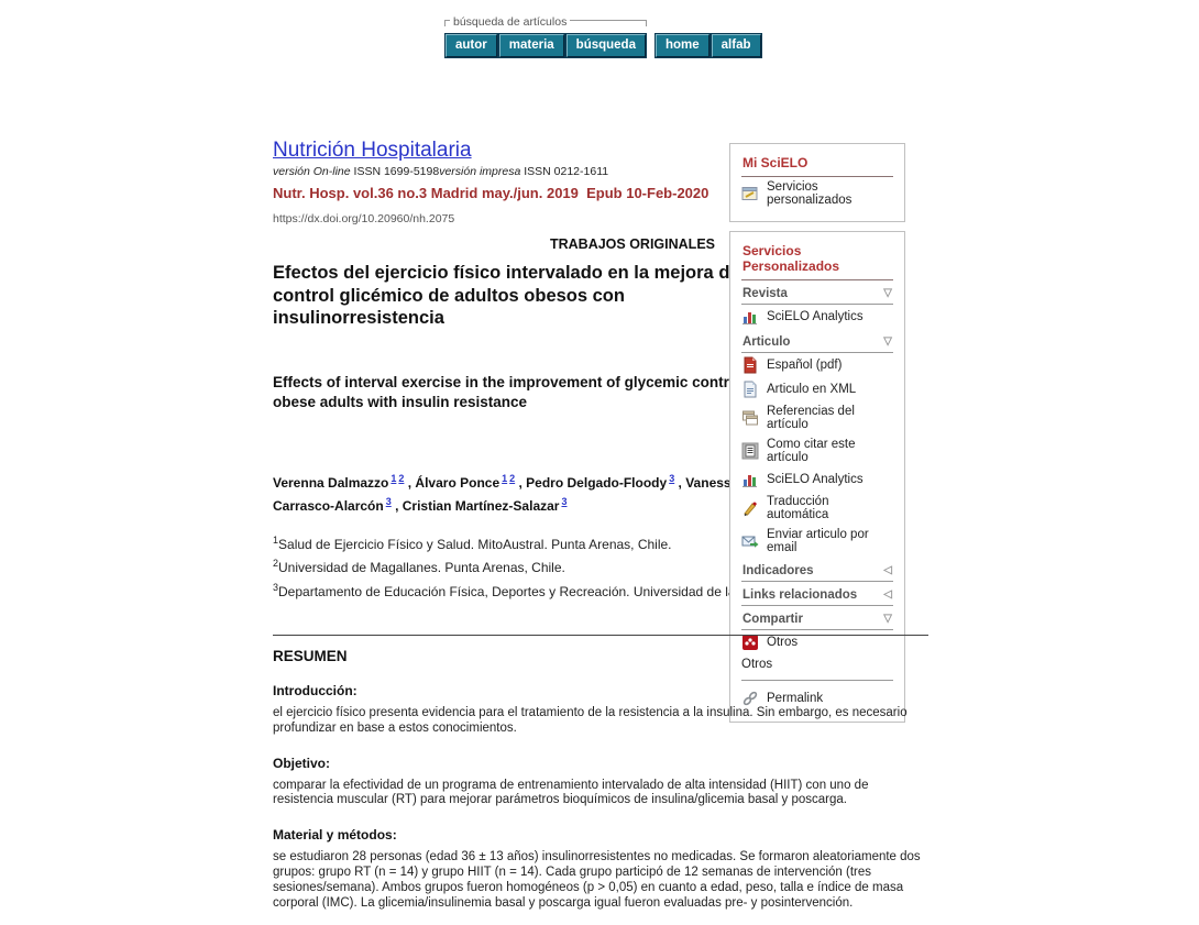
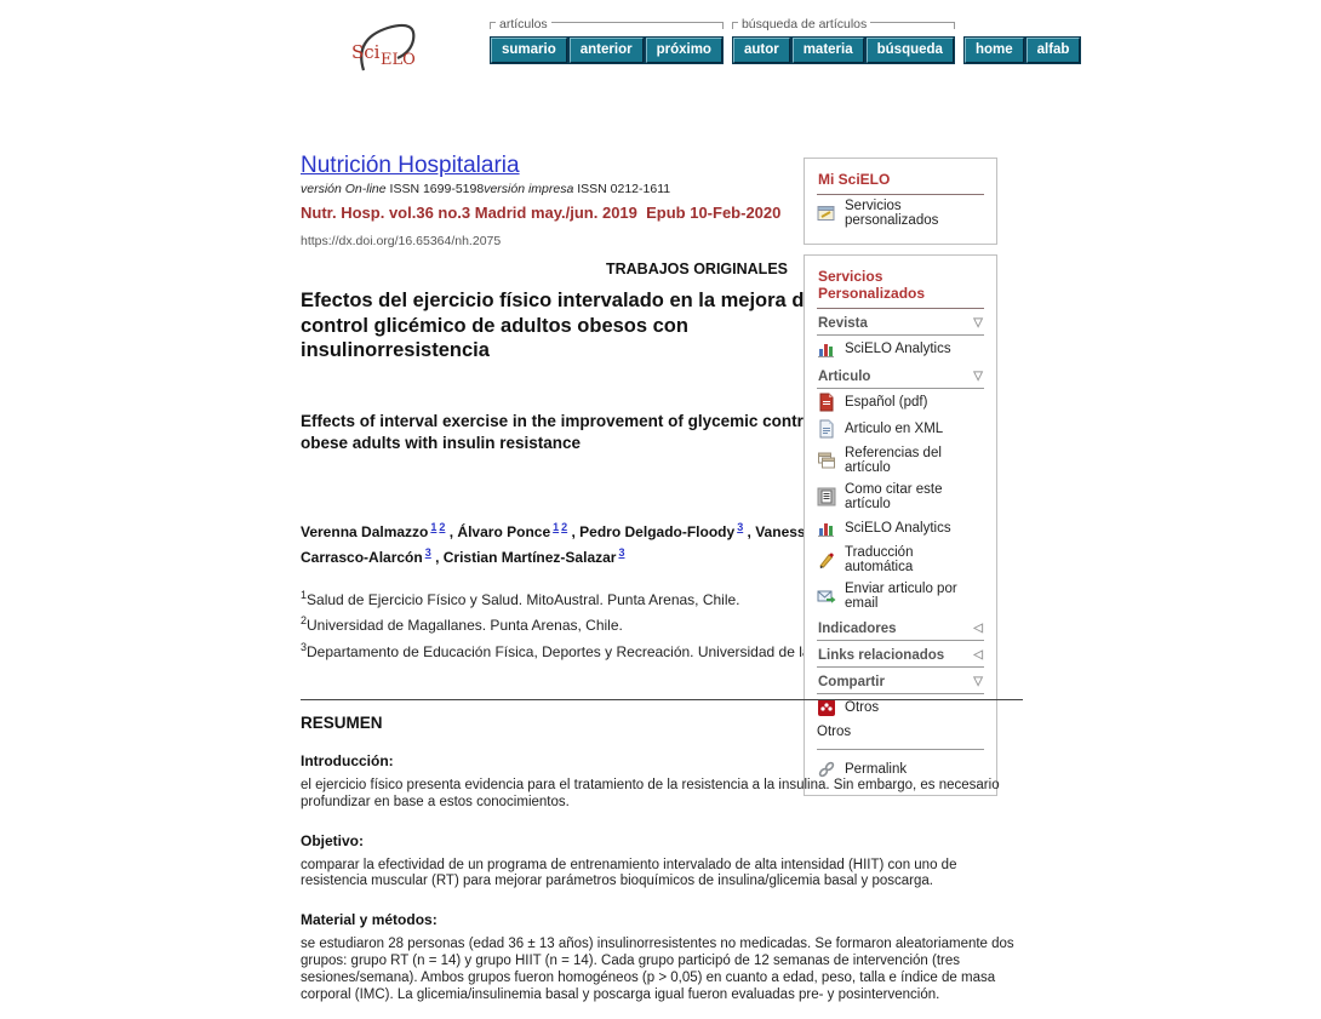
+ Sci
+ ELO
+ artículos
+ sumario
+ anterior
+ próximo
  búsqueda de artículos
  autor
  materia
  búsqueda
  home
  alfab
  Nutrición Hospitalaria
  versión On-line ISSN 1699-5198versión impresa ISSN 0212-1611
  Nutr. Hosp. vol.36 no.3 Madrid may./jun. 2019 Epub 10-Feb-2020
- https://dx.doi.org/10.20960/nh.2075
+ https://dx.doi.org/16.65364/nh.2075
  TRABAJOS ORIGINALES
  Efectos del ejercicio físico intervalado en la mejora d control glicémico de adultos obesos con insulinorresistencia
  Effects of interval exercise in the improvement of glycemic contr obese adults with insulin resistance
  Verenna Dalmazzo 1 2 , Álvaro Ponce 1 2 , Pedro Delgado-Floody 3 , Vaness Carrasco-Alarcón 3 , Cristian Martínez-Salazar 3
  1Salud de Ejercicio Físico y Salud. MitoAustral. Punta Arenas, Chile.
  2Universidad de Magallanes. Punta Arenas, Chile.
  3Departamento de Educación Física, Deportes y Recreación. Universidad de l
  Mi SciELO
  Servicios personalizados
  Servicios Personalizados
  Revista
  ▽
  SciELO Analytics
  Articulo
  ▽
  Español (pdf)
  Articulo en XML
  Referencias del artículo
  Como citar este artículo
  SciELO Analytics
  Traducción automática
  Enviar articulo por email
  Indicadores
  ◁
  Links relacionados
  ◁
  Compartir
  ▽
  Otros
  Otros
  Permalink
  RESUMEN
  Introducción:
  el ejercicio físico presenta evidencia para el tratamiento de la resistencia a la insulina. Sin embargo, es necesario profundizar en base a estos conocimientos.
  Objetivo:
  comparar la efectividad de un programa de entrenamiento intervalado de alta intensidad (HIIT) con uno de resistencia muscular (RT) para mejorar parámetros bioquímicos de insulina/glicemia basal y poscarga.
  Material y métodos:
  se estudiaron 28 personas (edad 36 ± 13 años) insulinorresistentes no medicadas. Se formaron aleatoriamente dos grupos: grupo RT (n = 14) y grupo HIIT (n = 14). Cada grupo participó de 12 semanas de intervención (tres sesiones/semana). Ambos grupos fueron homogéneos (p > 0,05) en cuanto a edad, peso, talla e índice de masa corporal (IMC). La glicemia/insulinemia basal y poscarga igual fueron evaluadas pre- y posintervención.
